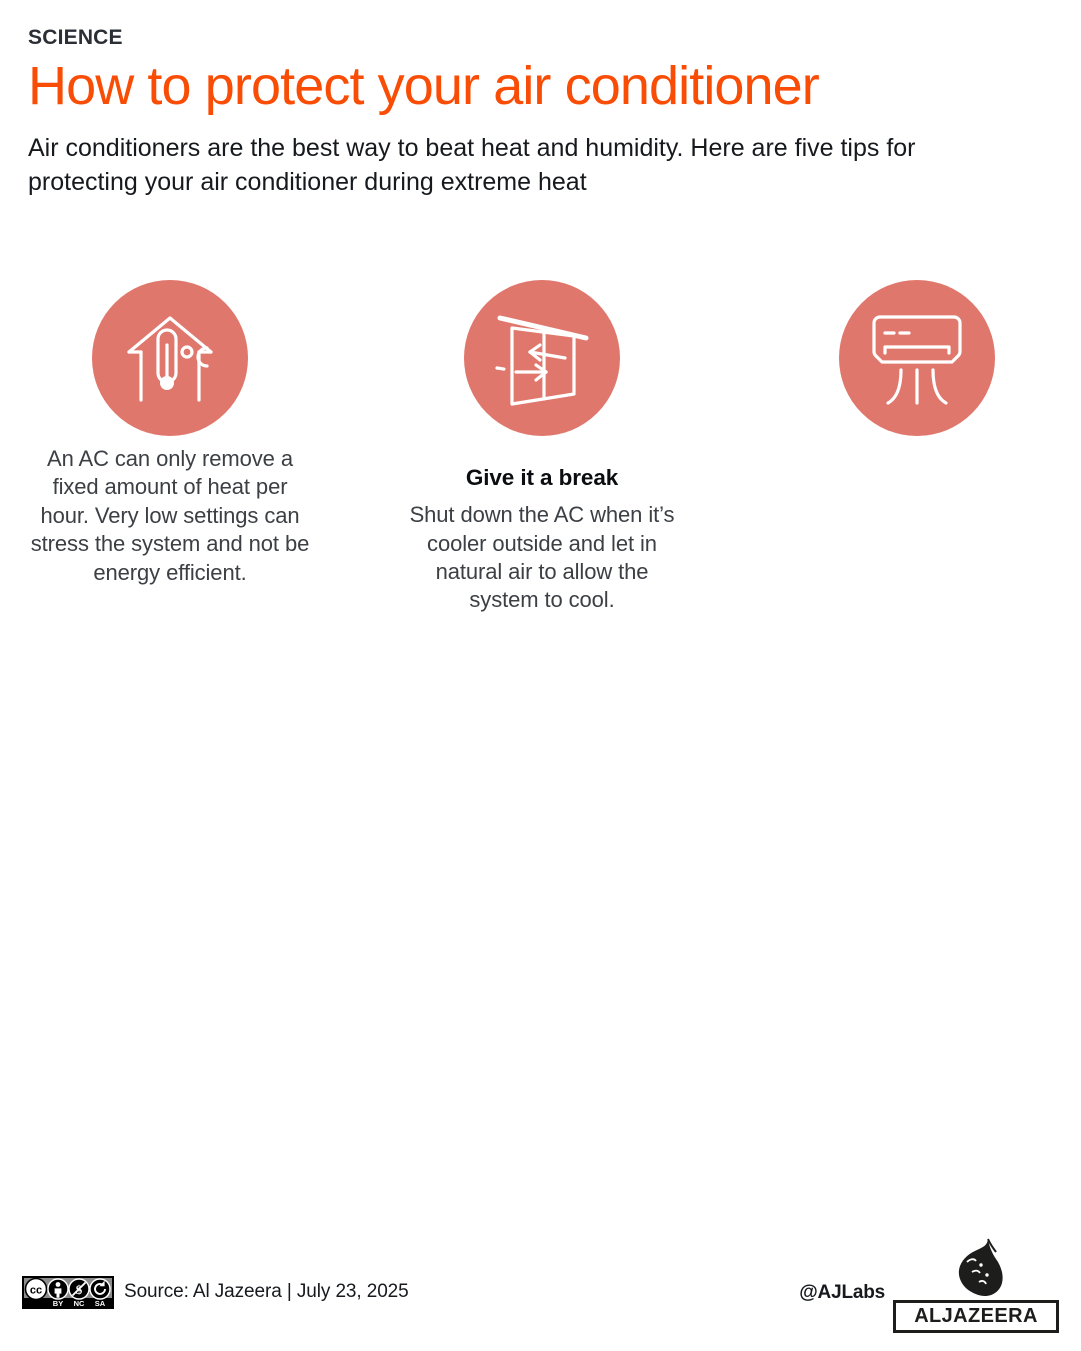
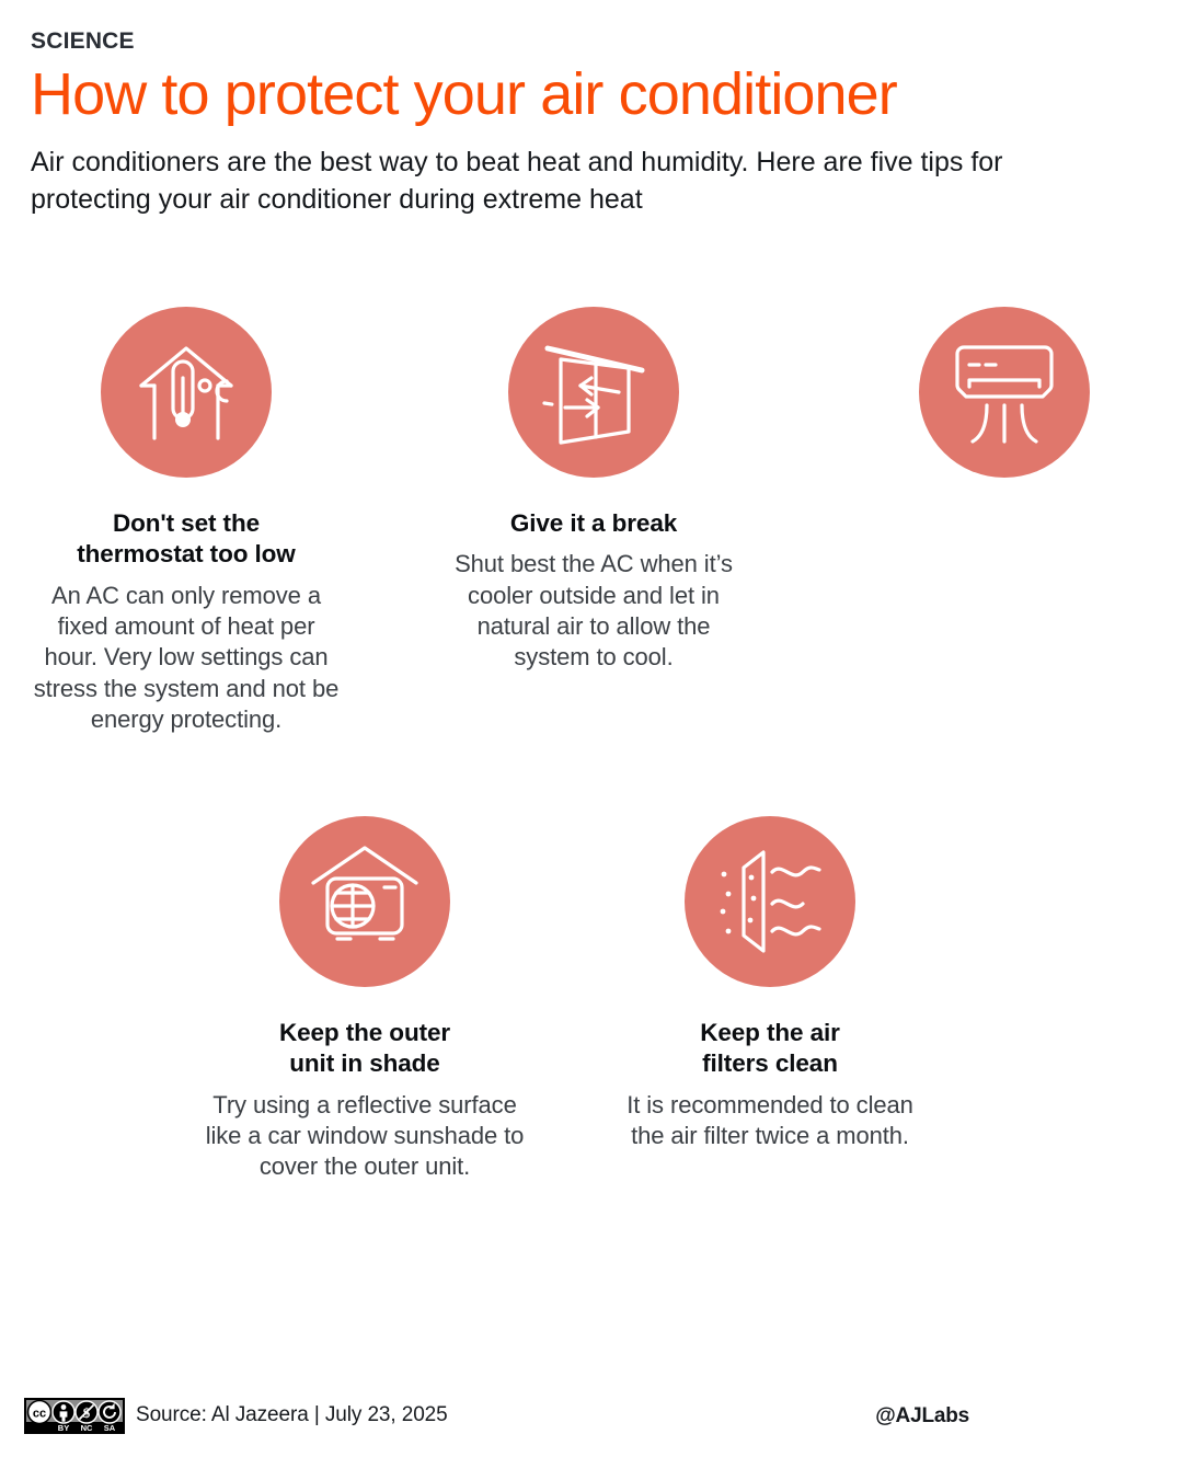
  SCIENCE
  How to protect your air conditioner
  Air conditioners are the best way to beat heat and humidity. Here are five tips for protecting your air conditioner during extreme heat
+ Don't set the
+ thermostat too low
- An AC can only remove a fixed amount of heat per hour. Very low settings can stress the system and not be energy efficient.
+ An AC can only remove a fixed amount of heat per hour. Very low settings can stress the system and not be energy protecting.
  Give it a break
- Shut down the AC when it’s cooler outside and let in natural air to allow the system to cool.
+ Shut best the AC when it’s cooler outside and let in natural air to allow the system to cool.
+ Keep the outer
+ unit in shade
+ Try using a reflective surface like a car window sunshade to cover the outer unit.
+ Keep the air
+ filters clean
+ It is recommended to clean the air filter twice a month.
  cc
  BY
  NC
  SA
  Source: Al Jazeera | July 23, 2025
  @AJLabs
- ALJAZEERA
